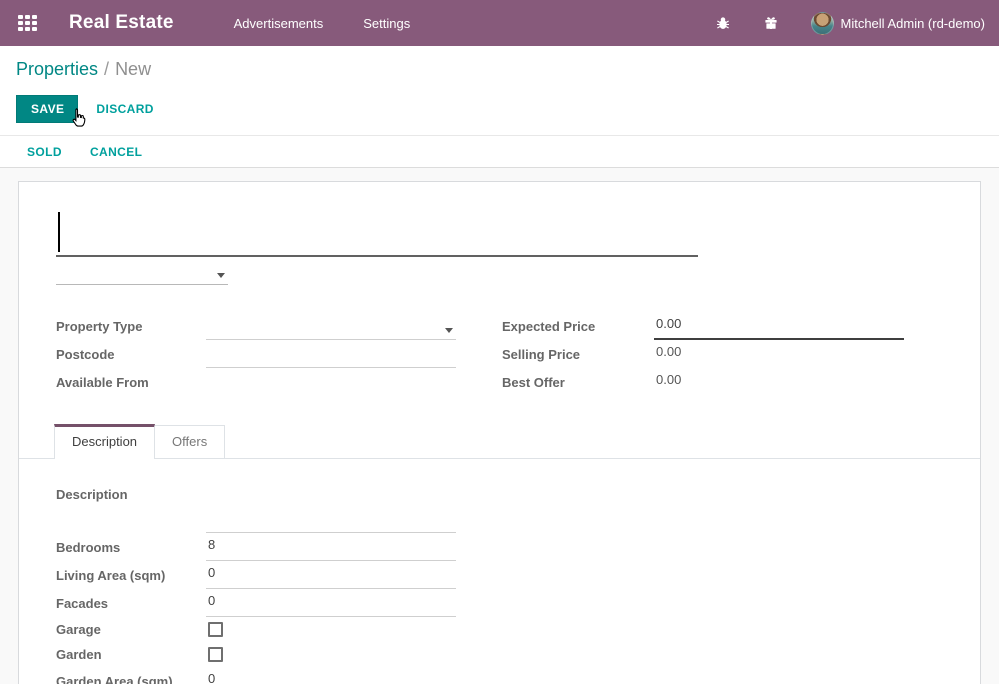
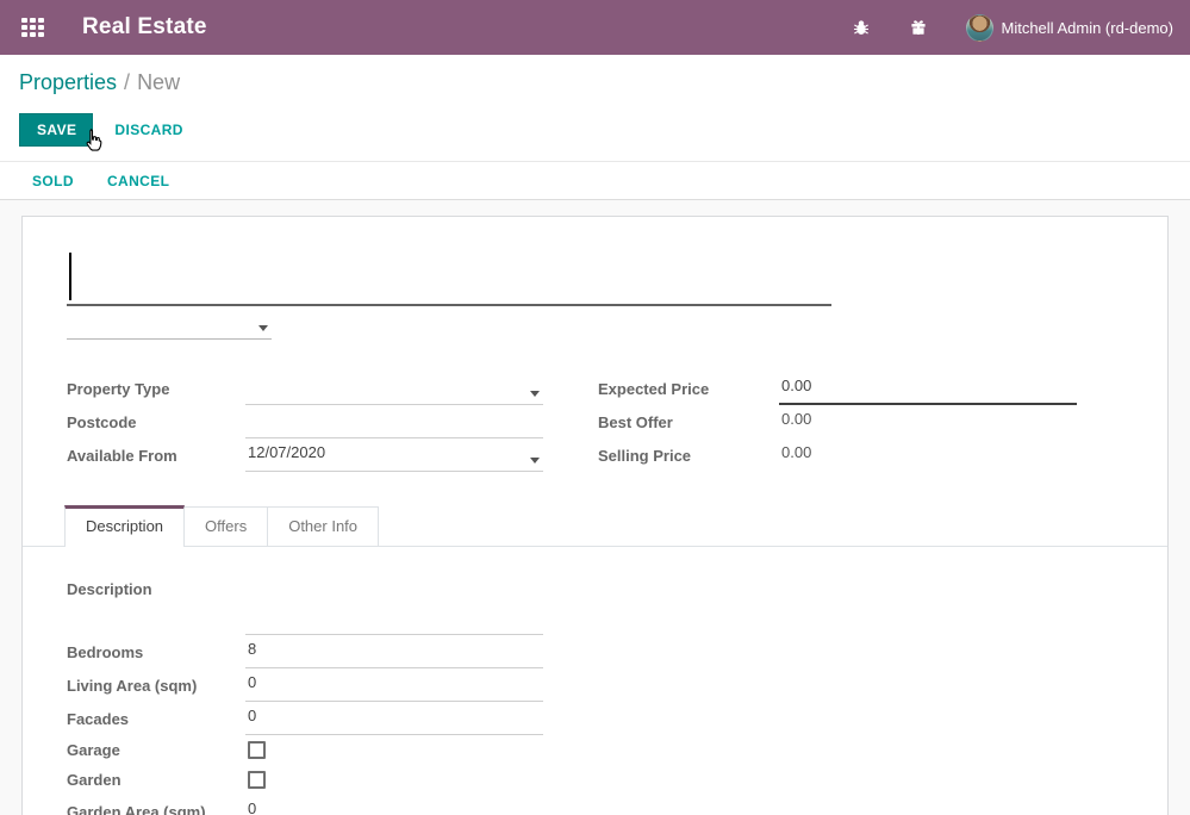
  Real Estate
- Advertisements
- Settings
  Mitchell Admin (rd-demo)
  Properties / New
  SAVE
  DISCARD
  SOLD
  CANCEL
  Property Type
  Postcode
  Available From
+ 12/07/2020
  Expected Price
  0.00
- Selling Price
+ Best Offer
  0.00
- Best Offer
+ Selling Price
  0.00
  Description
  Offers
+ Other Info
  Description
  Bedrooms
  8
  Living Area (sqm)
  0
  Facades
  0
  Garage
  Garden
  Garden Area (sqm)
  0
